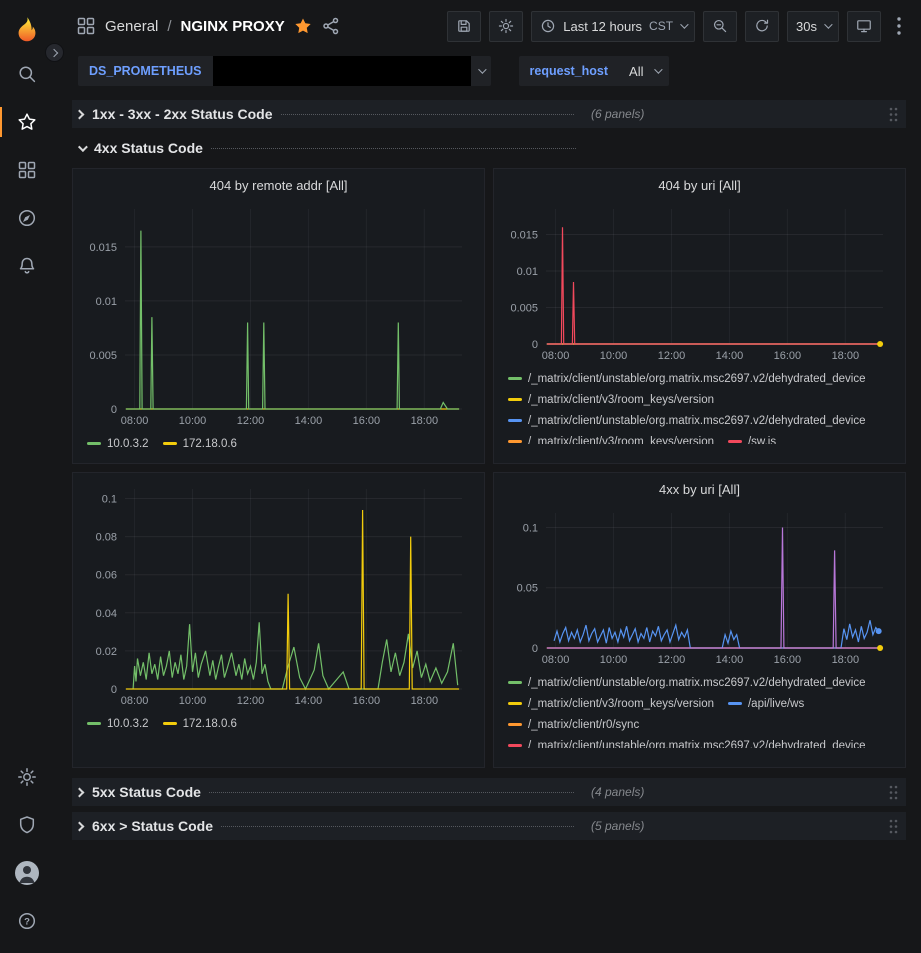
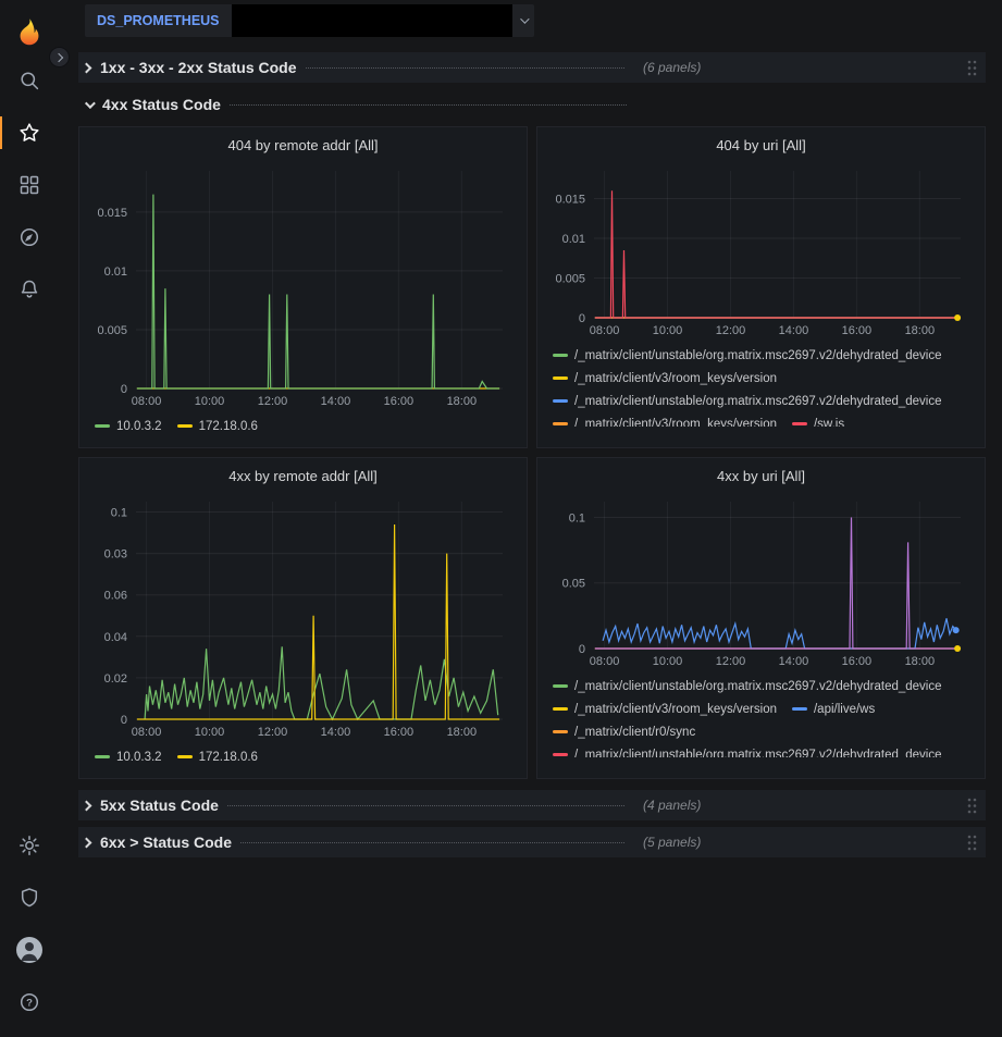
  ?
- General
- /
- NGINX PROXY
- Last 12 hours
- CST
- 30s
  DS_PROMETHEUS
- request_host
- All
  1xx - 3xx - 2xx Status Code
  (6 panels)
  4xx Status Code
  404 by remote addr [All]
  08:00
  10:00
  12:00
  14:00
  16:00
  18:00
  0
  0.005
  0.01
  0.015
  10.0.3.2
  172.18.0.6
  404 by uri [All]
  08:00
  10:00
  12:00
  14:00
  16:00
  18:00
  0
  0.005
  0.01
  0.015
  /_matrix/client/unstable/org.matrix.msc2697.v2/dehydrated_device
  /_matrix/client/v3/room_keys/version
  /_matrix/client/unstable/org.matrix.msc2697.v2/dehydrated_device
  /_matrix/client/v3/room_keys/version
  /sw.js
+ 4xx by remote addr [All]
  08:00
  10:00
  12:00
  14:00
  16:00
  18:00
  0
  0.02
  0.04
  0.06
- 0.08
+ 0.03
  0.1
  10.0.3.2
  172.18.0.6
  4xx by uri [All]
  08:00
  10:00
  12:00
  14:00
  16:00
  18:00
  0
  0.05
  0.1
  /_matrix/client/unstable/org.matrix.msc2697.v2/dehydrated_device
  /_matrix/client/v3/room_keys/version
  /api/live/ws
  /_matrix/client/r0/sync
  /_matrix/client/unstable/org.matrix.msc2697.v2/dehydrated_device
  5xx Status Code
  (4 panels)
  6xx > Status Code
  (5 panels)
